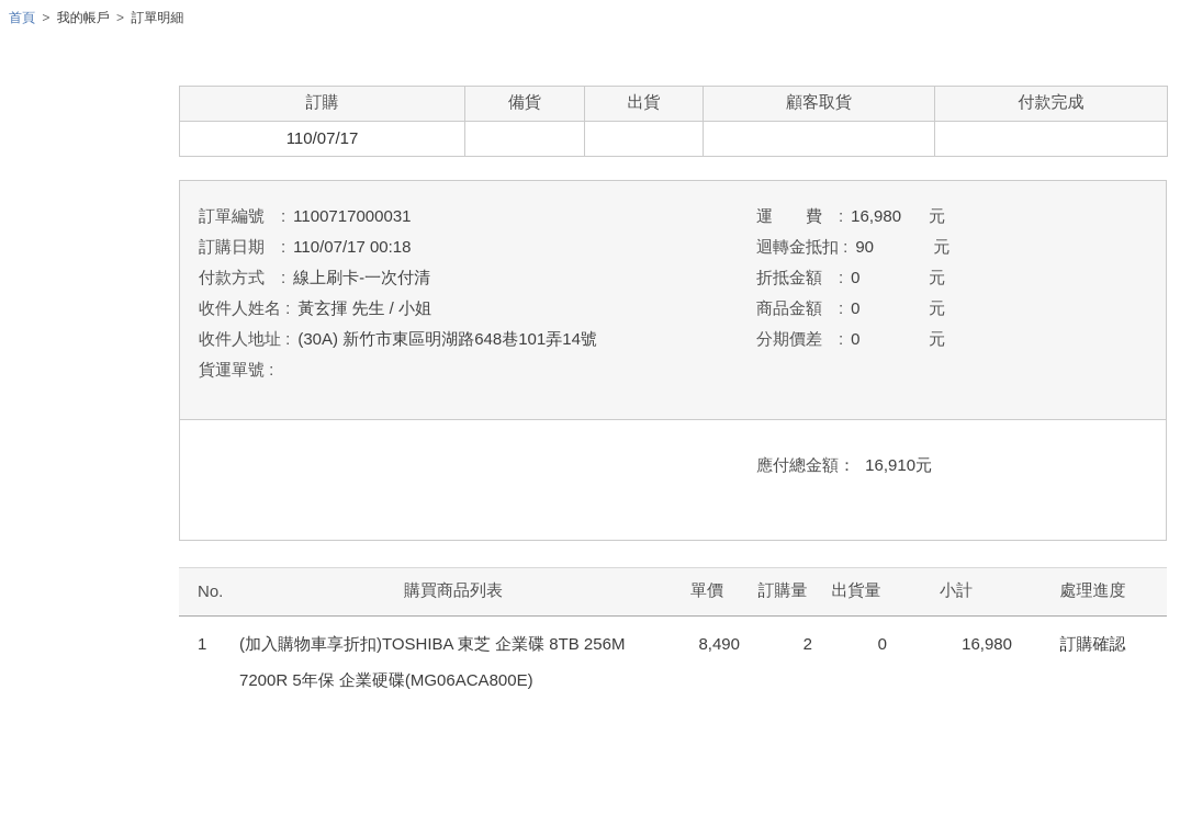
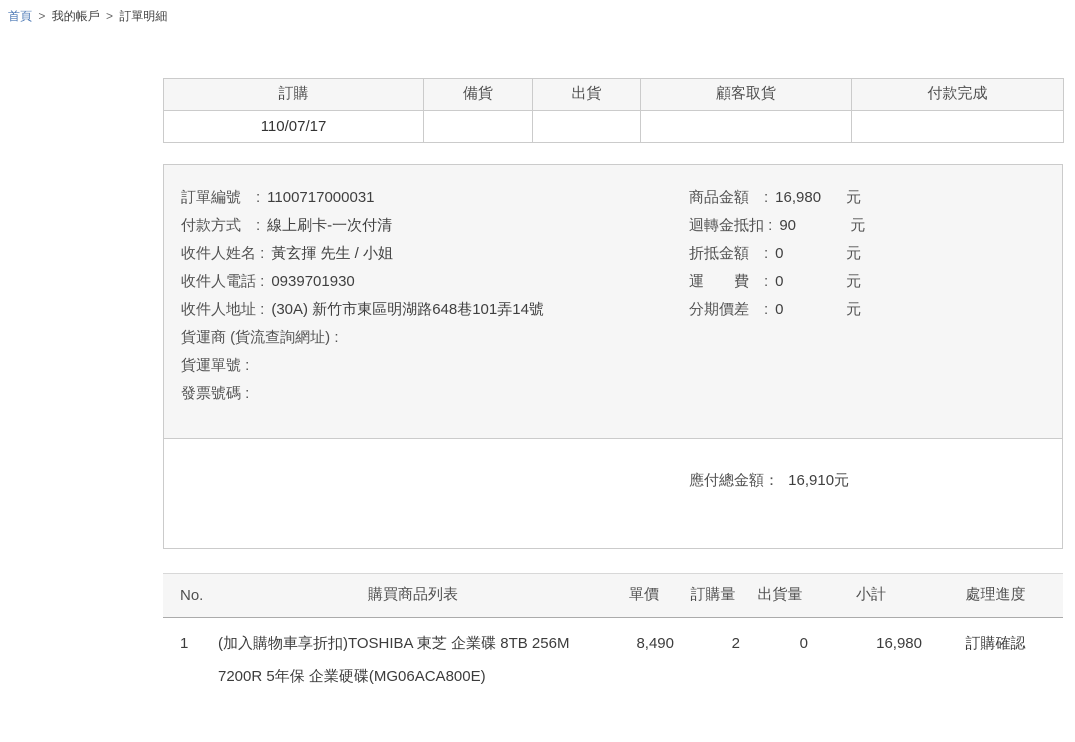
  首頁 > 我的帳戶 > 訂單明細
  訂購	備貨	出貨	顧客取貨	付款完成
  110/07/17
  訂單編號 :
  1100717000031
- 訂購日期 :
- 110/07/17 00:18
  付款方式 :
  線上刷卡-一次付清
  收件人姓名 :
  黃玄揮 先生 / 小姐
+ 收件人電話 :
+ 0939701930
  收件人地址 :
  (30A) 新竹市東區明湖路648巷101弄14號
+ 貨運商 (貨流查詢網址) :
  貨運單號 :
+ 發票號碼 :
- 運 費 :
+ 商品金額 :
  16,980
  元
  迴轉金抵扣 :
  90
  元
  折抵金額 :
  0
  元
- 商品金額 :
+ 運 費 :
  0
  元
  分期價差 :
  0
  元
  應付總金額： 16,910元
  No.	購買商品列表	單價	訂購量	出貨量	小計	處理進度
  1	(加入購物車享折扣)TOSHIBA 東芝 企業碟 8TB 256M 7200R 5年保 企業硬碟(MG06ACA800E)	8,490	2	0	16,980	訂購確認
